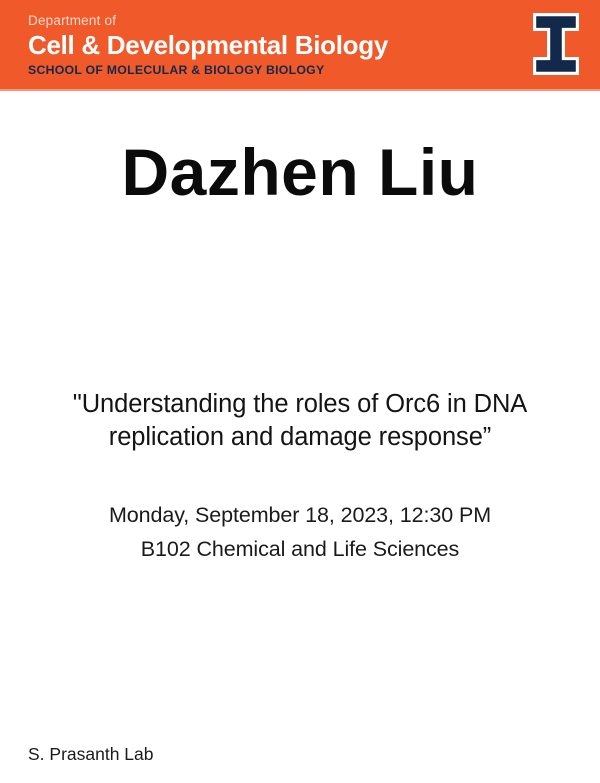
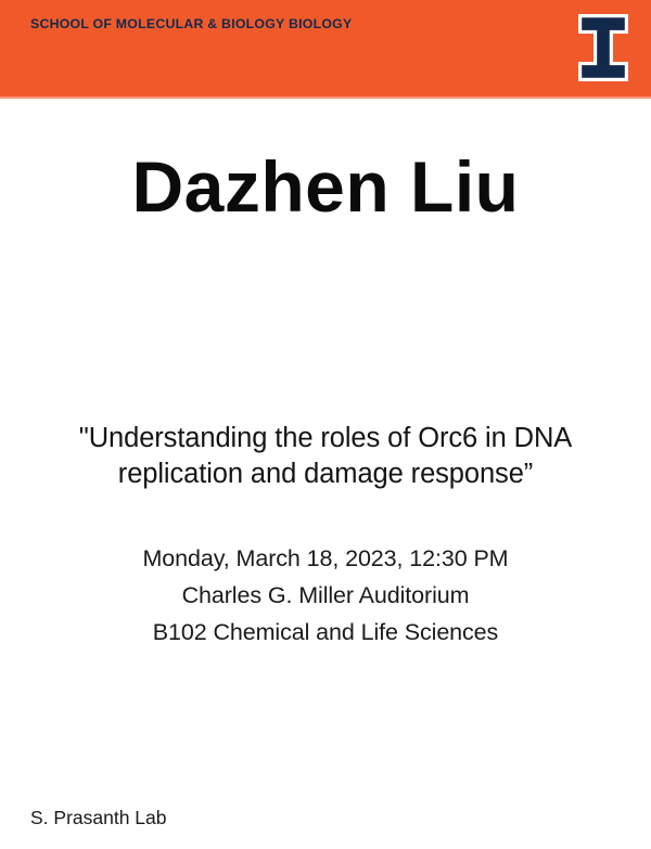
- Department of
- Cell & Developmental Biology
  SCHOOL OF MOLECULAR & BIOLOGY BIOLOGY
  Dazhen Liu
  "Understanding the roles of Orc6 in DNA replication and damage response”
- Monday, September 18, 2023, 12:30 PM
+ Monday, March 18, 2023, 12:30 PM
+ Charles G. Miller Auditorium
  B102 Chemical and Life Sciences
  S. Prasanth Lab
